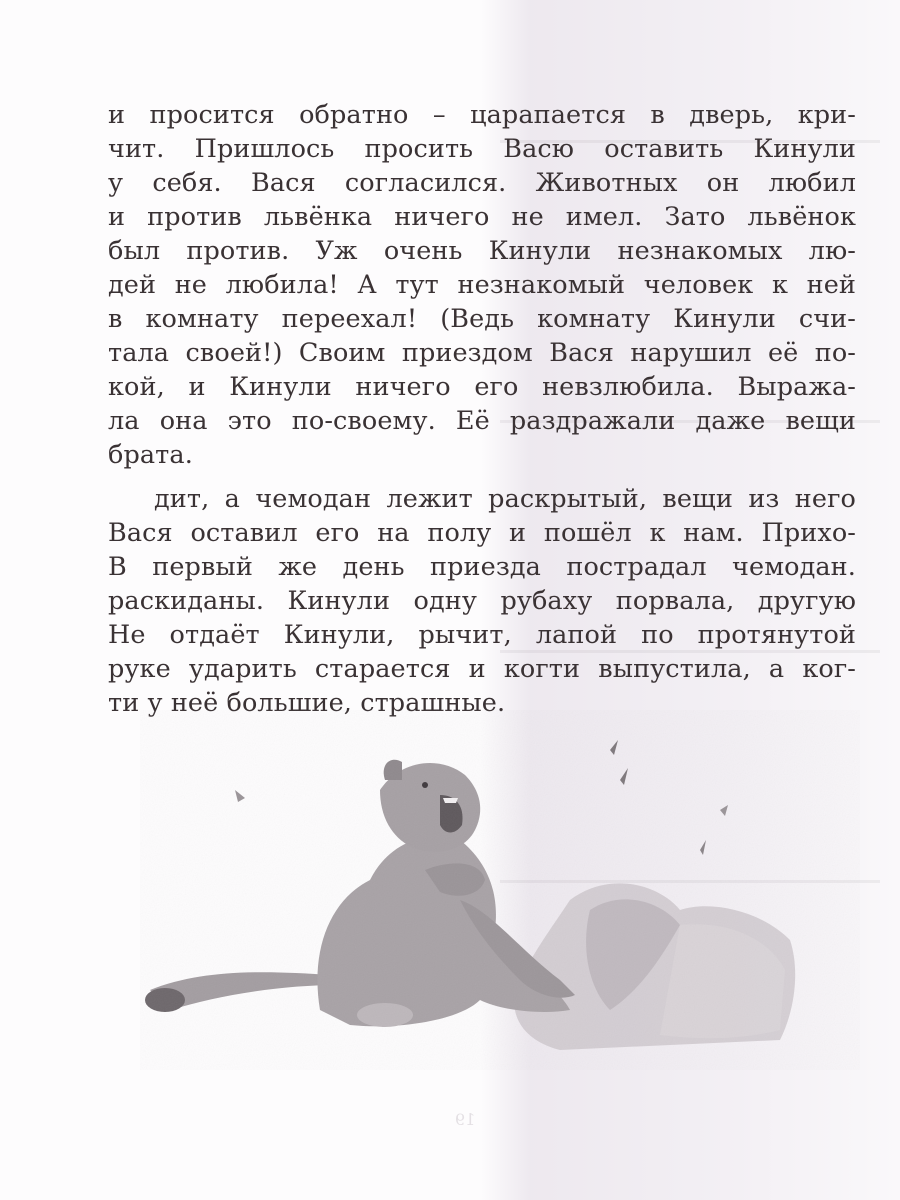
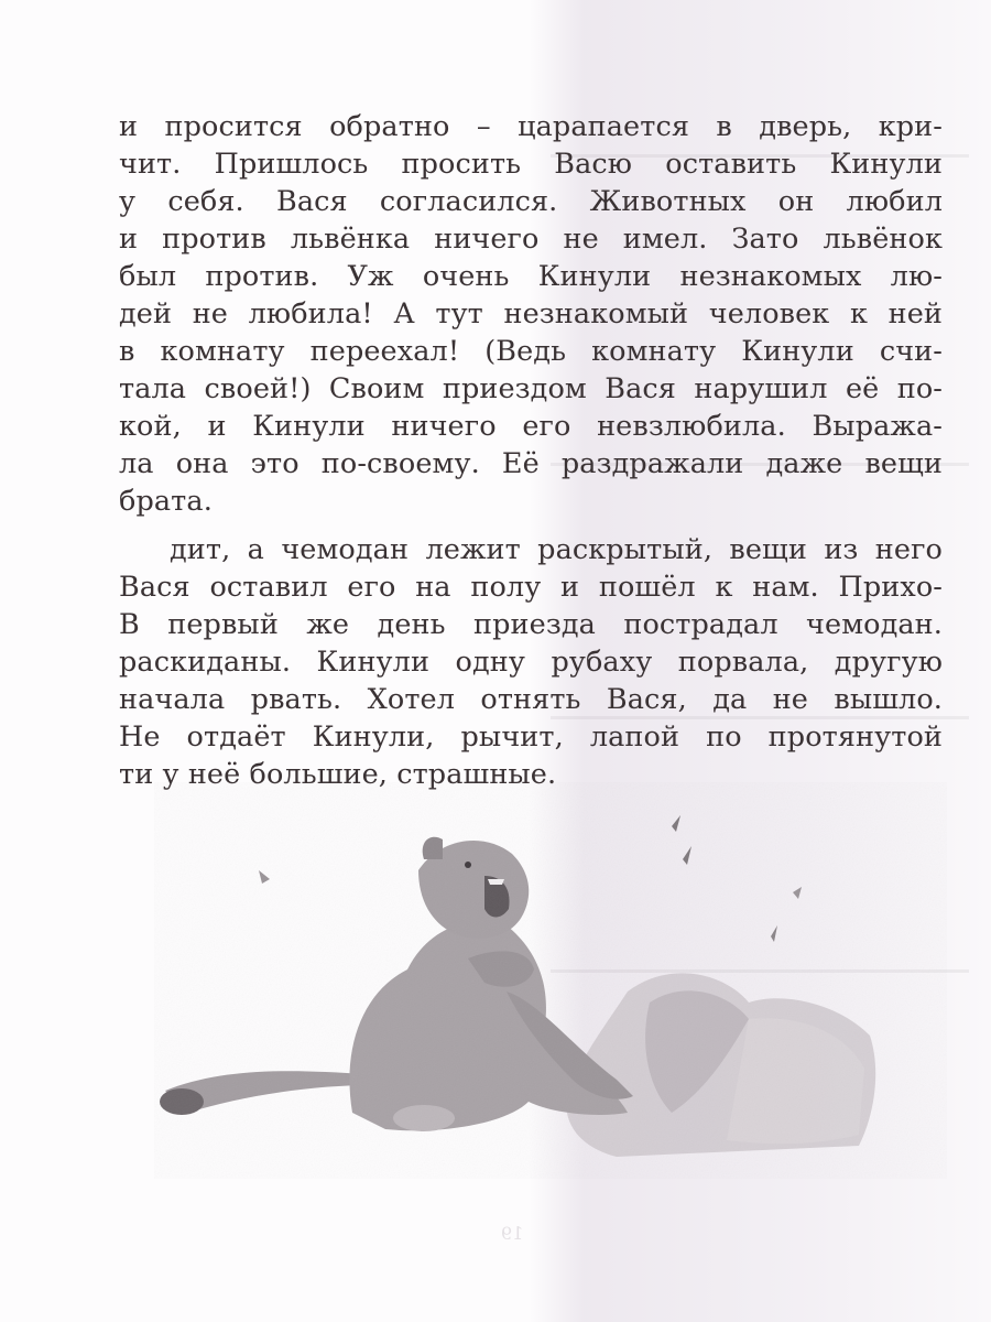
  и просится обратно – царапается в дверь, кри-
  чит. Пришлось просить Васю оставить Кинули
  у себя. Вася согласился. Животных он любил
  и против львёнка ничего не имел. Зато львёнок
  был против. Уж очень Кинули незнакомых лю-
  дей не любила! А тут незнакомый человек к ней
  в комнату переехал! (Ведь комнату Кинули счи-
  тала своей!) Своим приездом Вася нарушил её по-
  кой, и Кинули ничего его невзлюбила. Выража-
  ла она это по-своему. Её раздражали даже вещи
  брата.
  дит, а чемодан лежит раскрытый, вещи из него
  Вася оставил его на полу и пошёл к нам. Прихо-
  В первый же день приезда пострадал чемодан.
  раскиданы. Кинули одну рубаху порвала, другую
+ начала рвать. Хотел отнять Вася, да не вышло.
  Не отдаёт Кинули, рычит, лапой по протянутой
- руке ударить старается и когти выпустила, а ког-
  ти у неё большие, страшные.
